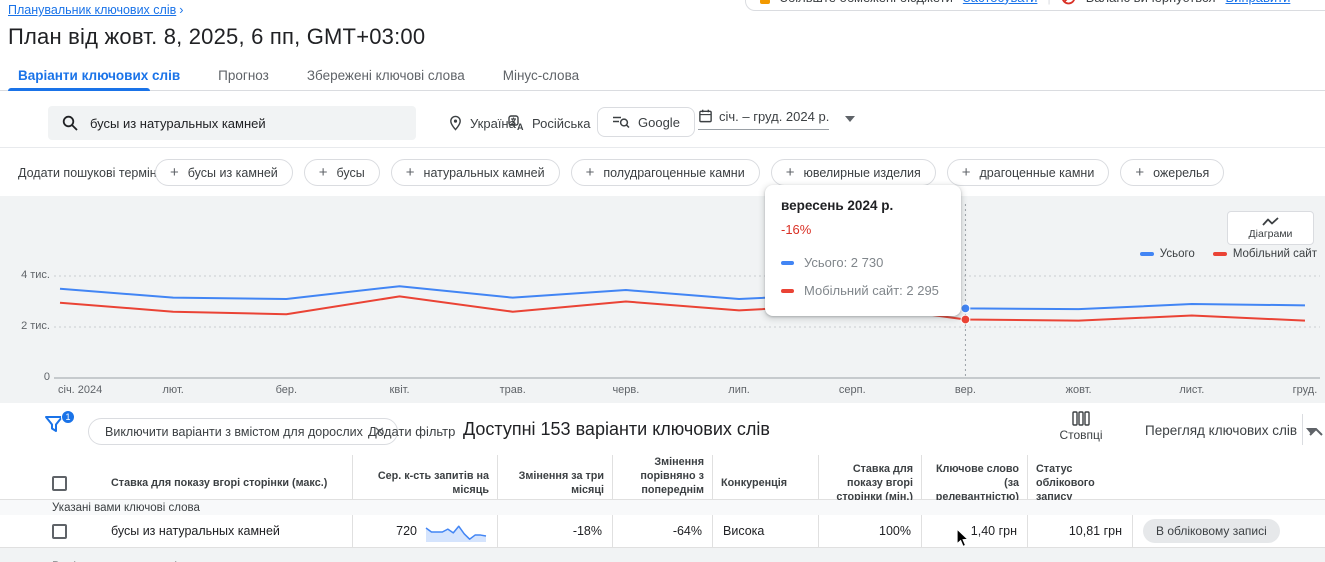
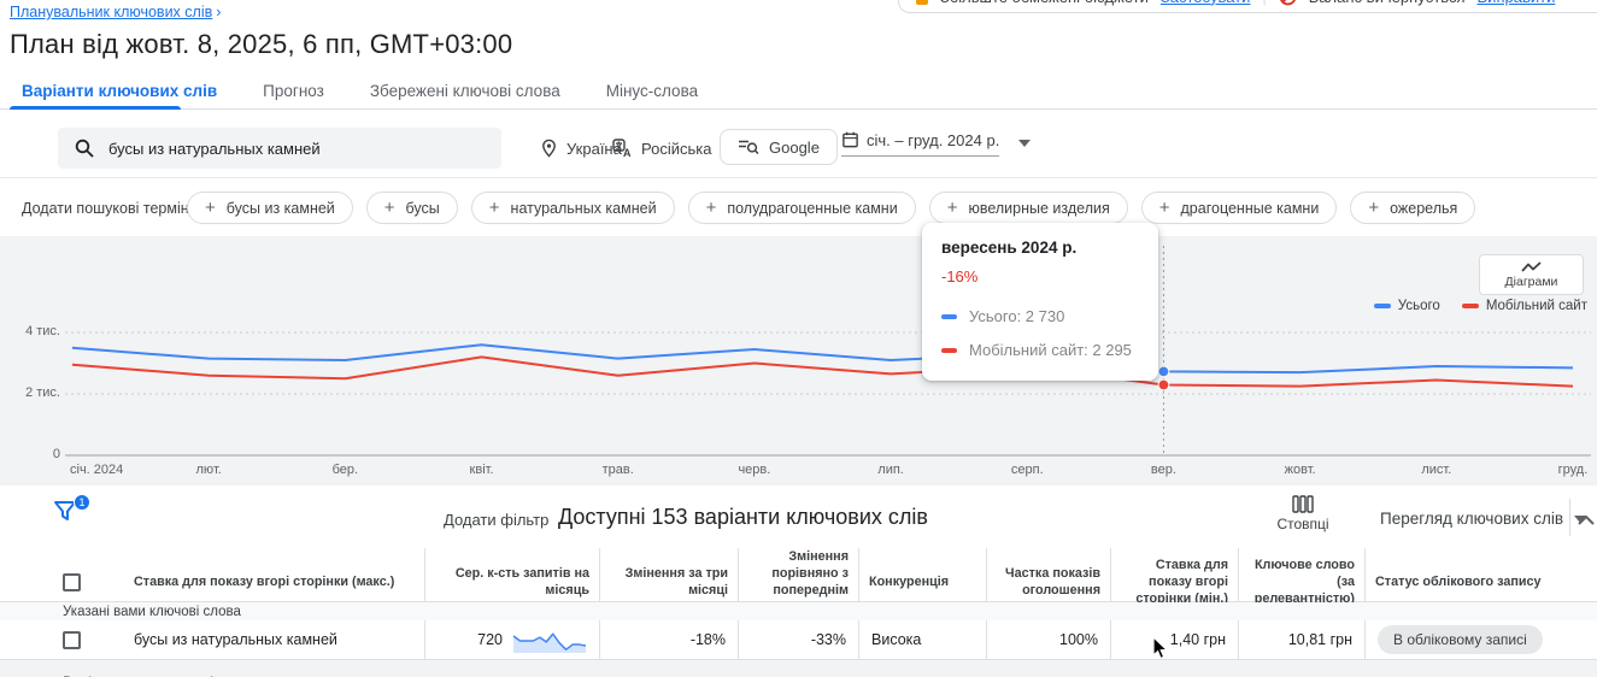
  Планувальник ключових слів ›
  План від жовт. 8, 2025, 6 пп, GMT+03:00
  Варіанти ключових слів
  Прогноз
  Збережені ключові слова
  Мінус-слова
  бусы из натуральных камней
  Україн
  A
  Російська
  Google
  січ. – груд. 2024 р.
  Додати пошукові термін
  +
  бусы из камней
  +
  бусы
  +
  натуральных камней
  +
  полудрагоценные камни
  +
  ювелирные изделия
  +
  драгоценные камни
  +
  ожерелья
  0
  2 тис.
  4 тис.
  січ. 2024
  лют.
  бер.
  квіт.
  трав.
  черв.
  лип.
  серп.
  вер.
  жовт.
  лист.
  груд.
  Діаграми
  Усього
  Мобільний сайт
  вересень 2024 р.
  -16%
  Усього: 2 730
  Мобільний сайт: 2 295
  1
- Виключити варіанти з вмістом для дорослих
- ✕
  Додати фільтр
  Доступні 153 варіанти ключових слів
  Стовпці
  Перегляд ключових слів
  Ставка для показу вгорі сторінки (макс.)
  Сер. к-сть запитів на місяць
  Змінення за три місяці
  Змінення порівняно з попереднім
  Конкуренція
+ Частка показів оголошення
  Ставка для показу вгорі сторінки (мін.)
  Ключове слово (за релевантністю)
  Статус облікового запису
  Указані вами ключові слова
  бусы из натуральных камней
  720
  -18%
- -64%
+ -33%
  Висока
  100%
  1,40 грн
  10,81 грн
  В обліковому записі
